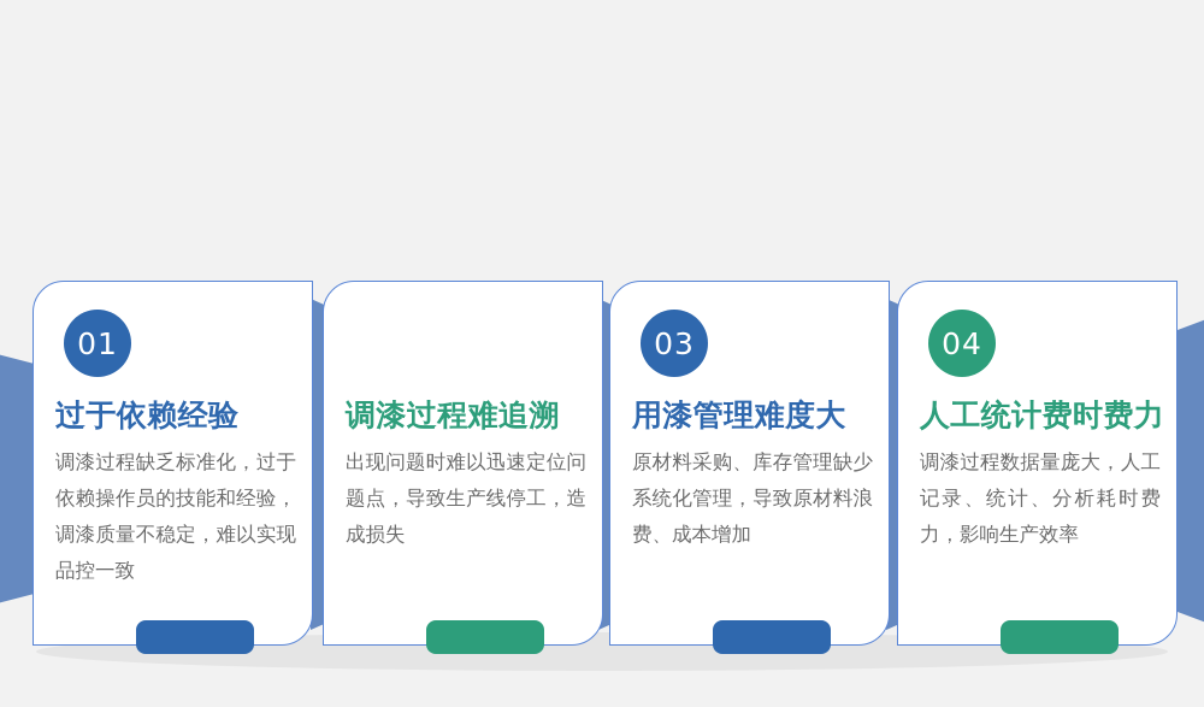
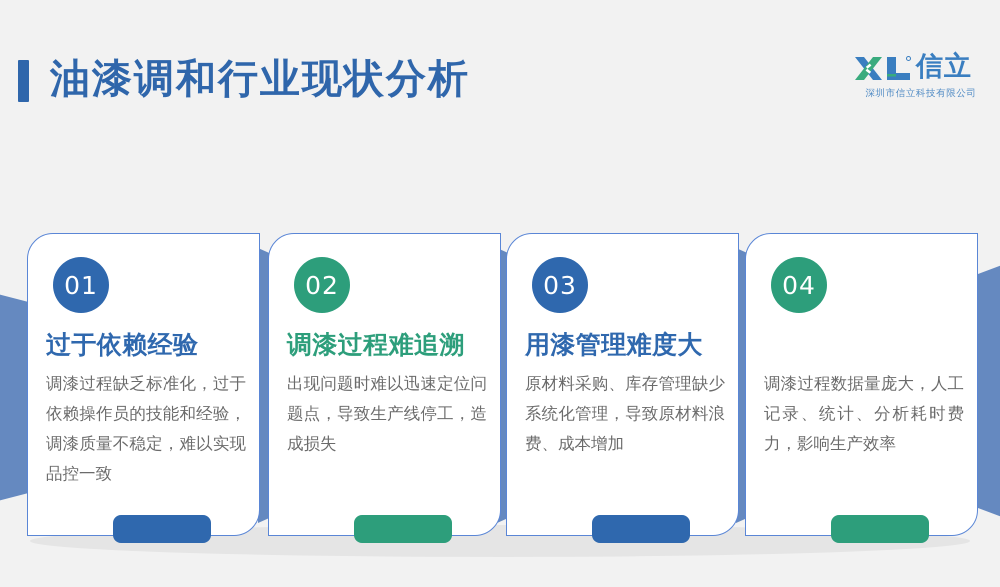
+ 油漆调和行业现状分析
+ 信立
+ 深圳市信立科技有限公司
  01
  过于依赖经验
  调漆过程缺乏标准化，过于依赖操作员的技能和经验，调漆质量不稳定，难以实现品控一致
+ 02
  调漆过程难追溯
  出现问题时难以迅速定位问题点，导致生产线停工，造成损失
  03
  用漆管理难度大
  原材料采购、库存管理缺少系统化管理，导致原材料浪费、成本增加
  04
- 人工统计费时费力
  调漆过程数据量庞大，人工记录、统计、分析耗时费力，影响生产效率
